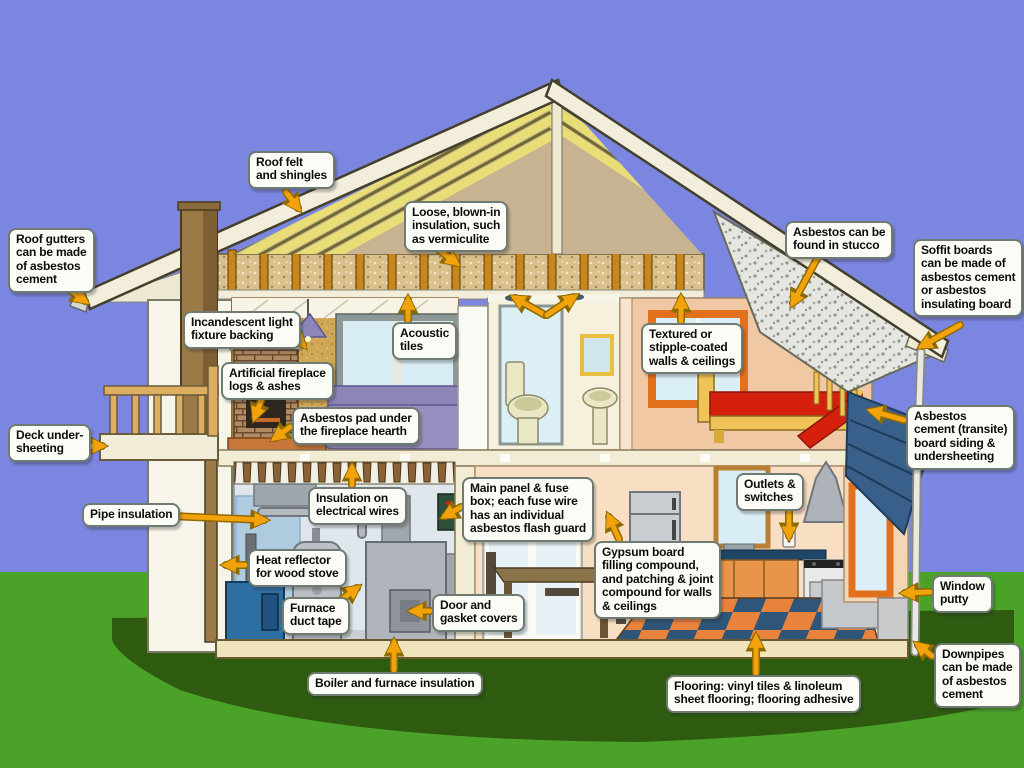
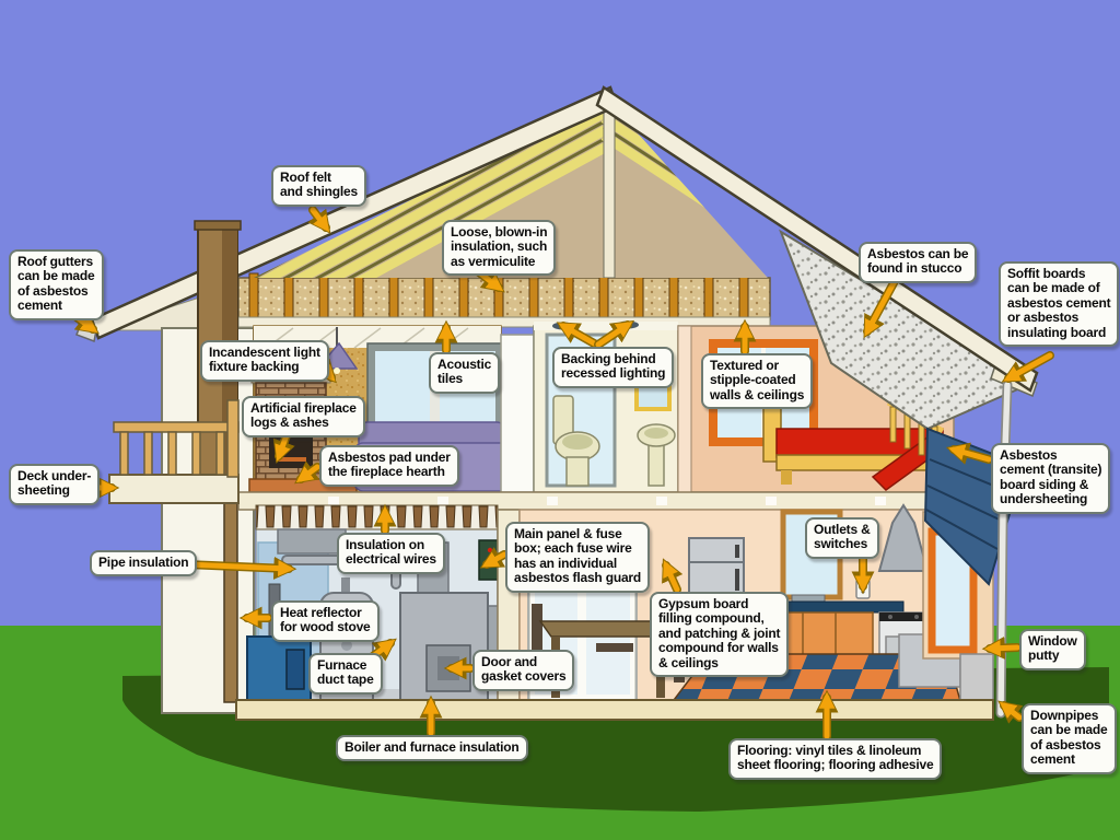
  Roof felt
  and shingles
  Roof gutters
  can be made
  of asbestos
  cement
  Loose, blown-in
  insulation, such
  as vermiculite
  Asbestos can be
  found in stucco
  Soffit boards
  can be made of
  asbestos cement
  or asbestos
  insulating board
  Incandescent light
  fixture backing
  Acoustic
  tiles
+ Backing behind
+ recessed lighting
  Textured or
  stipple-coated
  walls & ceilings
  Artificial fireplace
  logs & ashes
  Asbestos pad under
  the fireplace hearth
  Deck under-
  sheeting
  Asbestos
  cement (transite)
  board siding &
  undersheeting
  Pipe insulation
  Insulation on
  electrical wires
  Main panel & fuse
  box; each fuse wire
  has an individual
  asbestos flash guard
  Heat reflector
  for wood stove
  Outlets &
  switches
  Gypsum board
  filling compound,
  and patching & joint
  compound for walls
  & ceilings
  Furnace
  duct tape
  Door and
  gasket covers
  Window
  putty
  Boiler and furnace insulation
  Flooring: vinyl tiles & linoleum
  sheet flooring; flooring adhesive
  Downpipes
  can be made
  of asbestos
  cement
